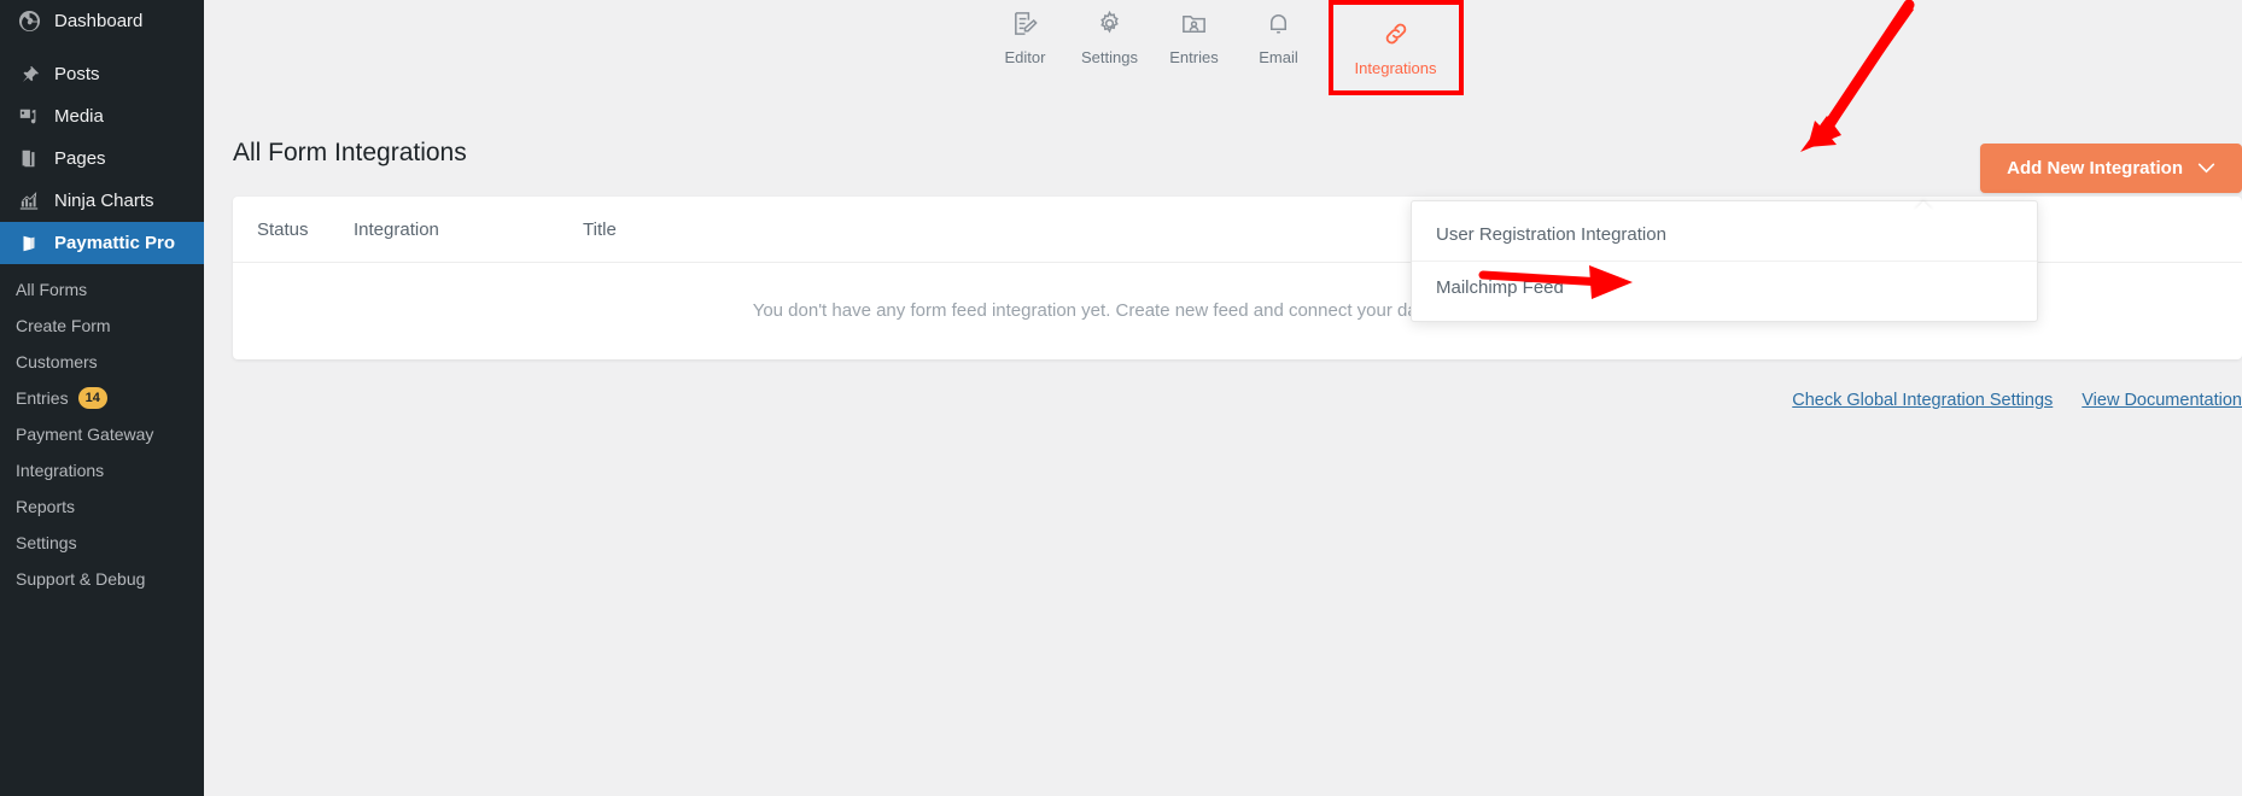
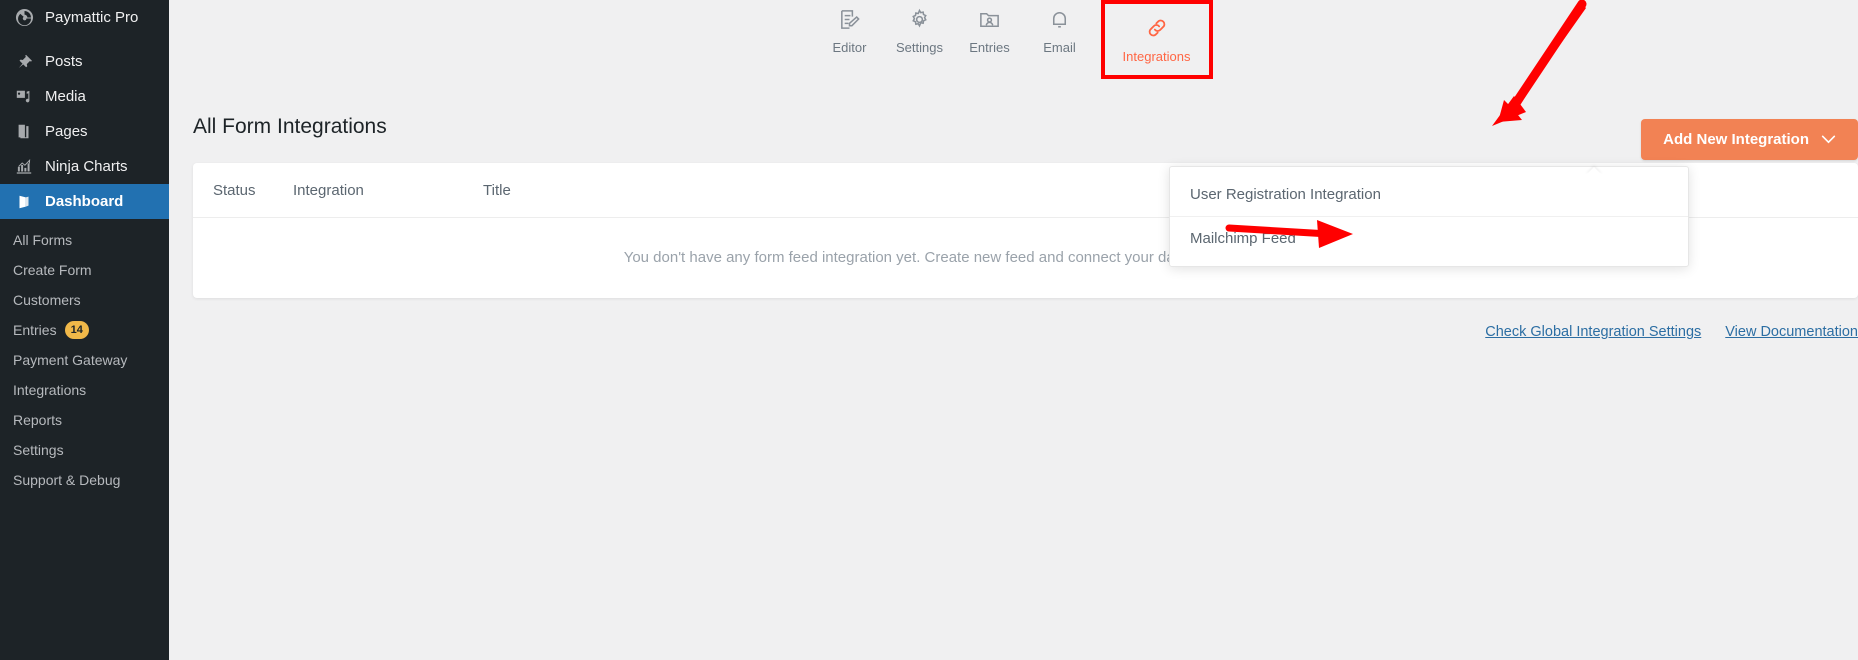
- Dashboard
+ Paymattic Pro
  Posts
  Media
  Pages
  Ninja Charts
- Paymattic Pro
+ Dashboard
  All Forms
  Create Form
  Customers
  Entries
  14
  Payment Gateway
  Integrations
  Reports
  Settings
  Support & Debug
  Editor
  Settings
  Entries
  Email
  Integrations
  All Form Integrations
  Add New Integration
  Status
  Integration
  Title
  Check Global Integration Settings
  View Documentation
  User Registration Integration
  Mailchimp Feed
